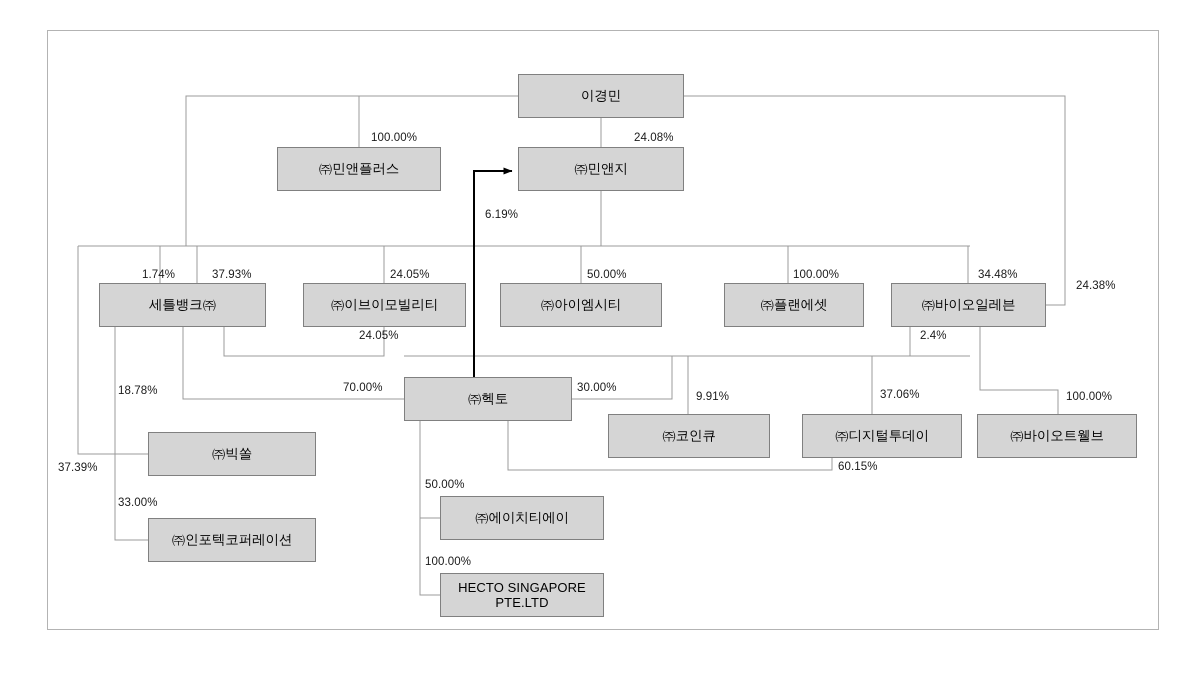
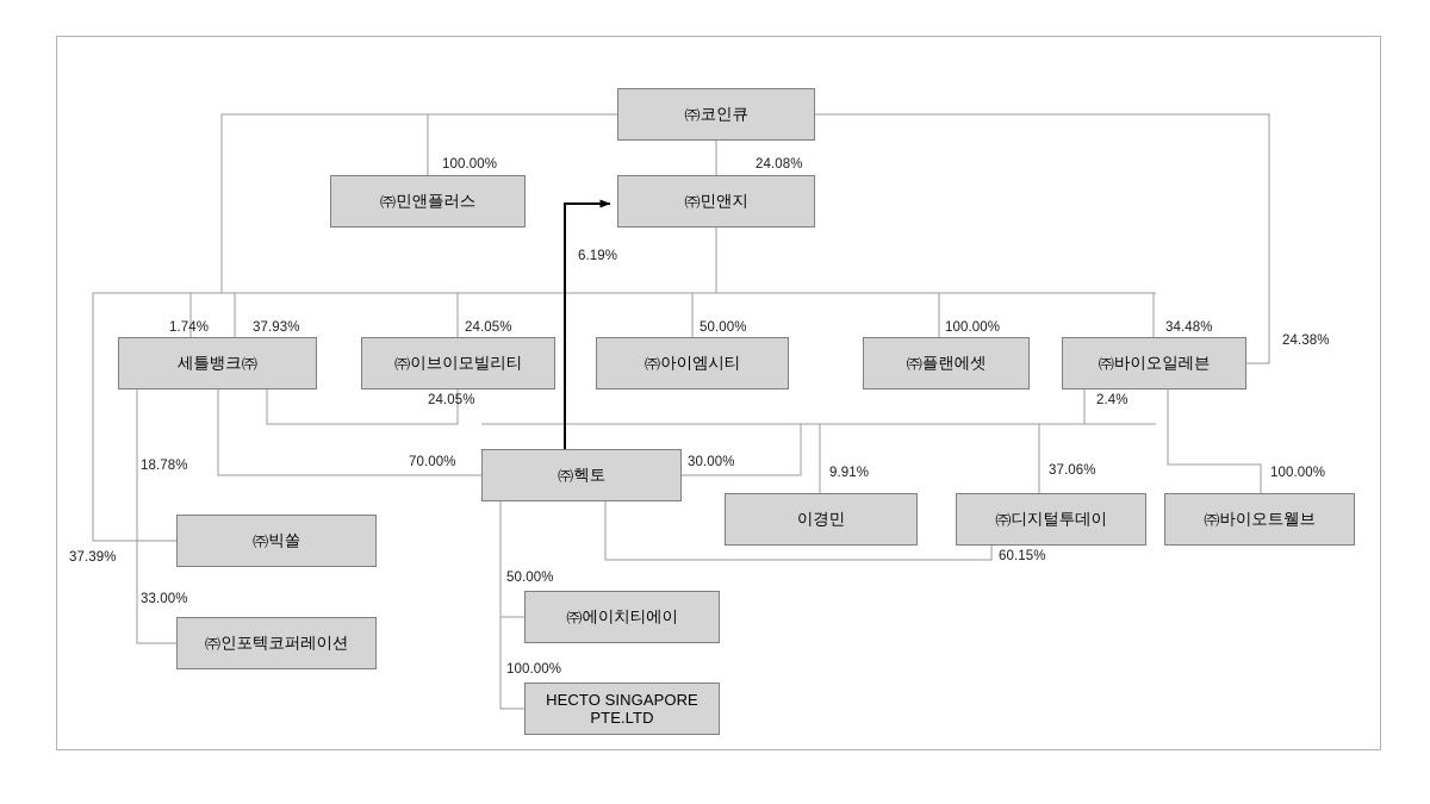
- 이경민
+ ㈜코인큐
  ㈜민앤플러스
  ㈜민앤지
  세틀뱅크㈜
  ㈜이브이모빌리티
  ㈜아이엠시티
  ㈜플랜에셋
  ㈜바이오일레븐
  ㈜헥토
- ㈜코인큐
+ 이경민
  ㈜디지털투데이
  ㈜바이오트웰브
  ㈜빅쏠
  ㈜인포텍코퍼레이션
  ㈜에이치티에이
  HECTO SINGAPORE
  PTE.LTD
  24.08%
  100.00%
  24.38%
  6.19%
  37.93%
  1.74%
  24.05%
  50.00%
  100.00%
  34.48%
  24.05%
  70.00%
  30.00%
  18.78%
  37.39%
  33.00%
  50.00%
  100.00%
  9.91%
  37.06%
  60.15%
  100.00%
  2.4%
